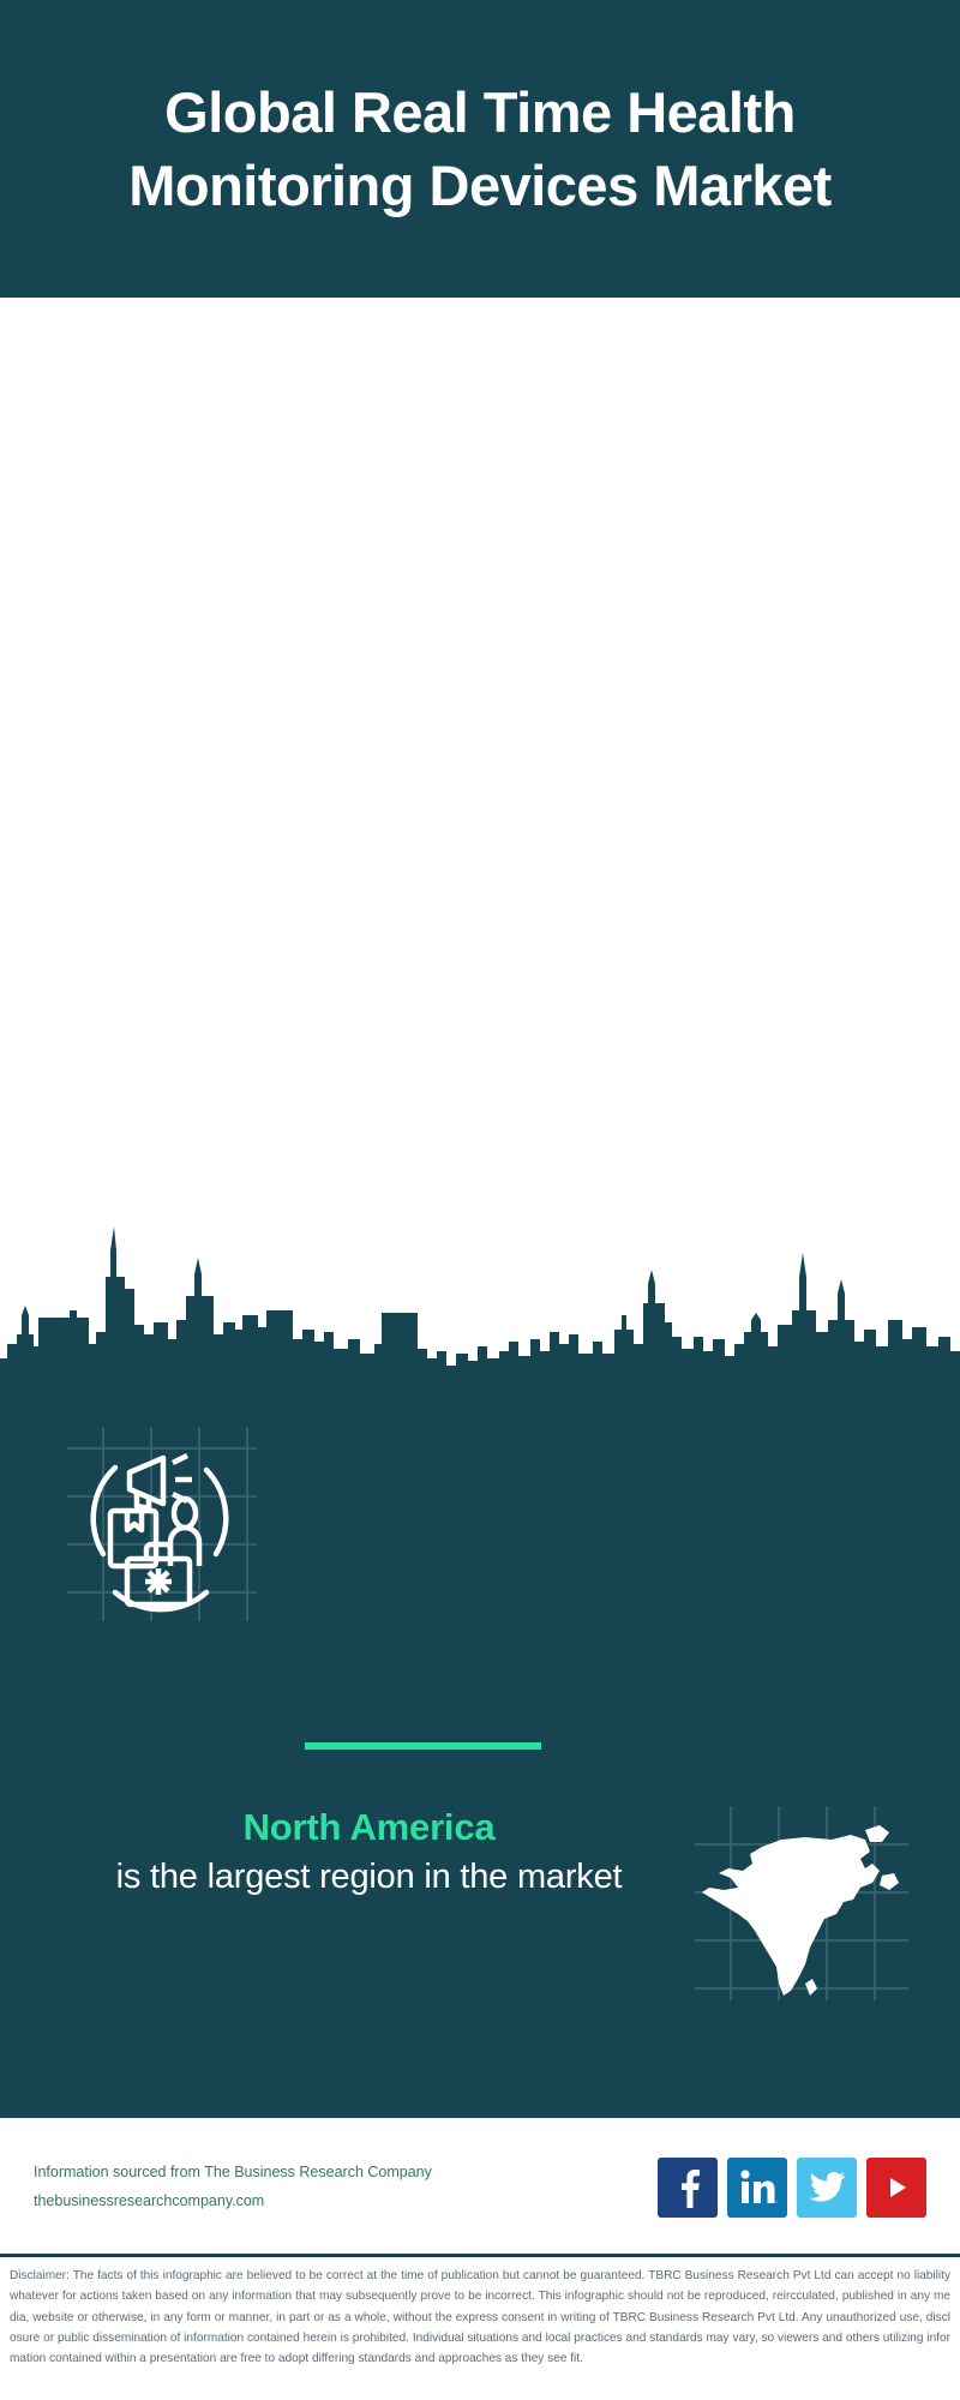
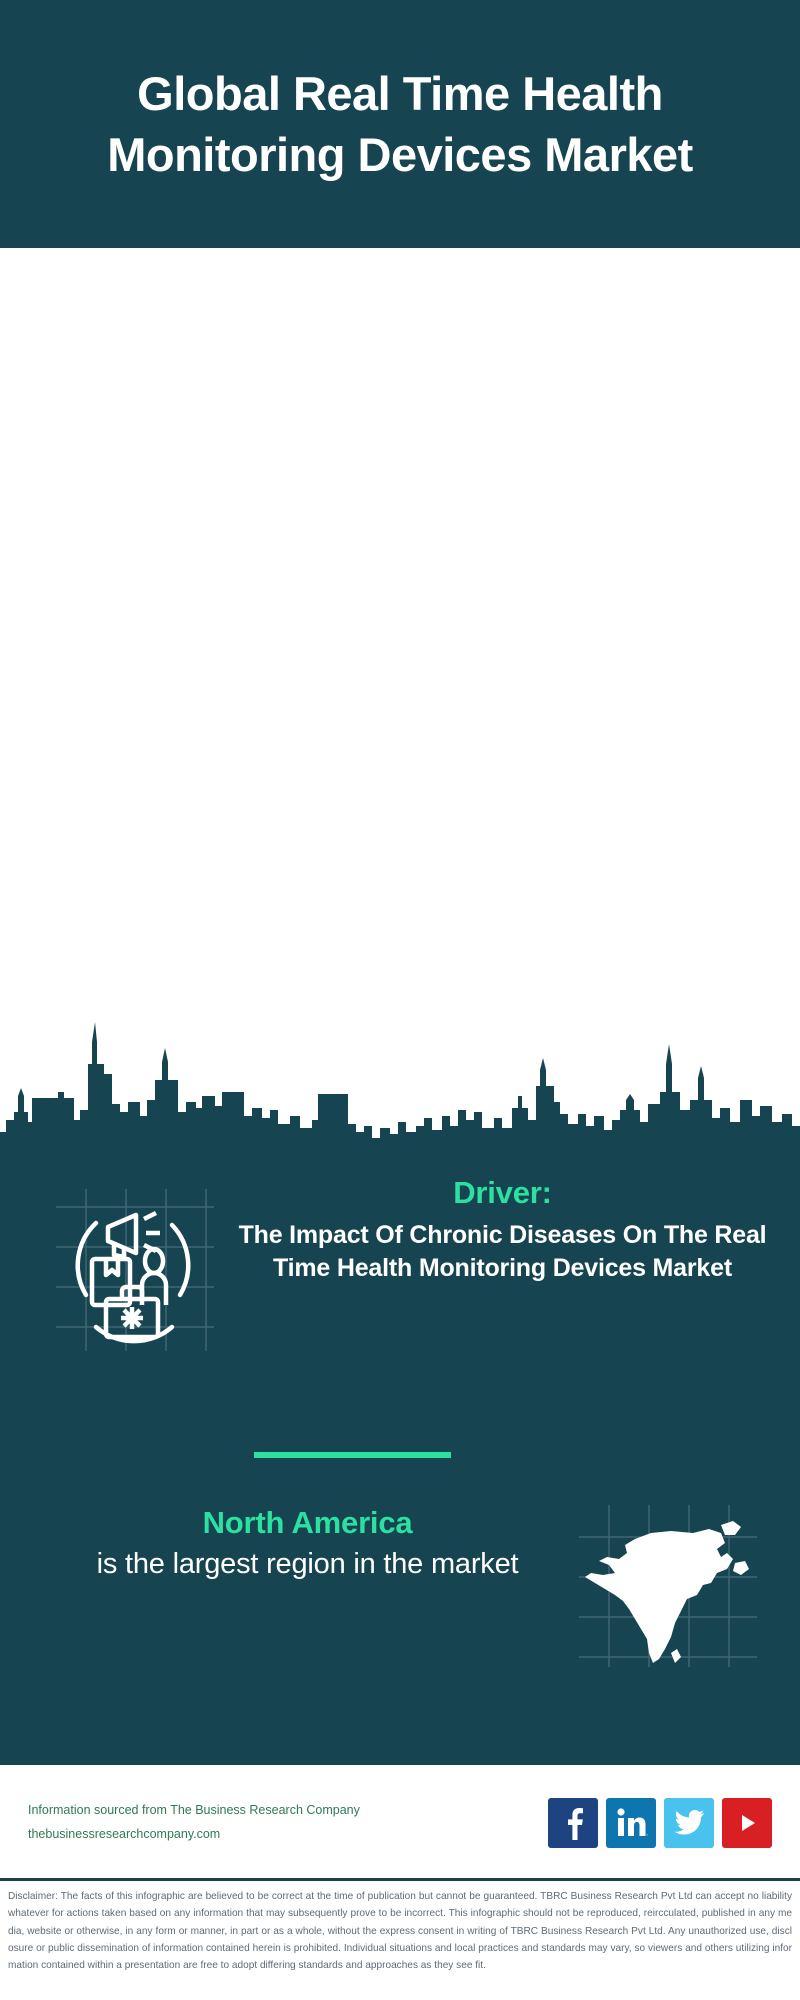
  Global Real Time Health Monitoring Devices Market
+ Driver:
+ The Impact Of Chronic Diseases On The Real Time Health Monitoring Devices Market
  North America
  is the largest region in the market
  Information sourced from The Business Research Company
  thebusinessresearchcompany.com
  Disclaimer: The facts of this infographic are believed to be correct at the time of publication but cannot be guaranteed. TBRC Business Research Pvt Ltd can accept no liability whatever for actions taken based on any information that may subsequently prove to be incorrect. This infographic should not be reproduced, reircculated, published in any media, website or otherwise, in any form or manner, in part or as a whole, without the express consent in writing of TBRC Business Research Pvt Ltd. Any unauthorized use, disclosure or public dissemination of information contained herein is prohibited. Individual situations and local practices and standards may vary, so viewers and others utilizing information contained within a presentation are free to adopt differing standards and approaches as they see fit.
